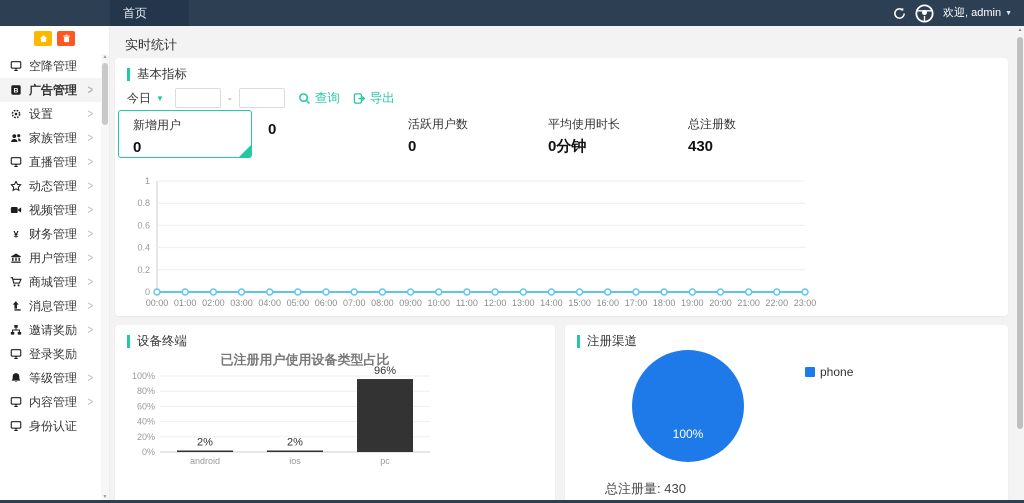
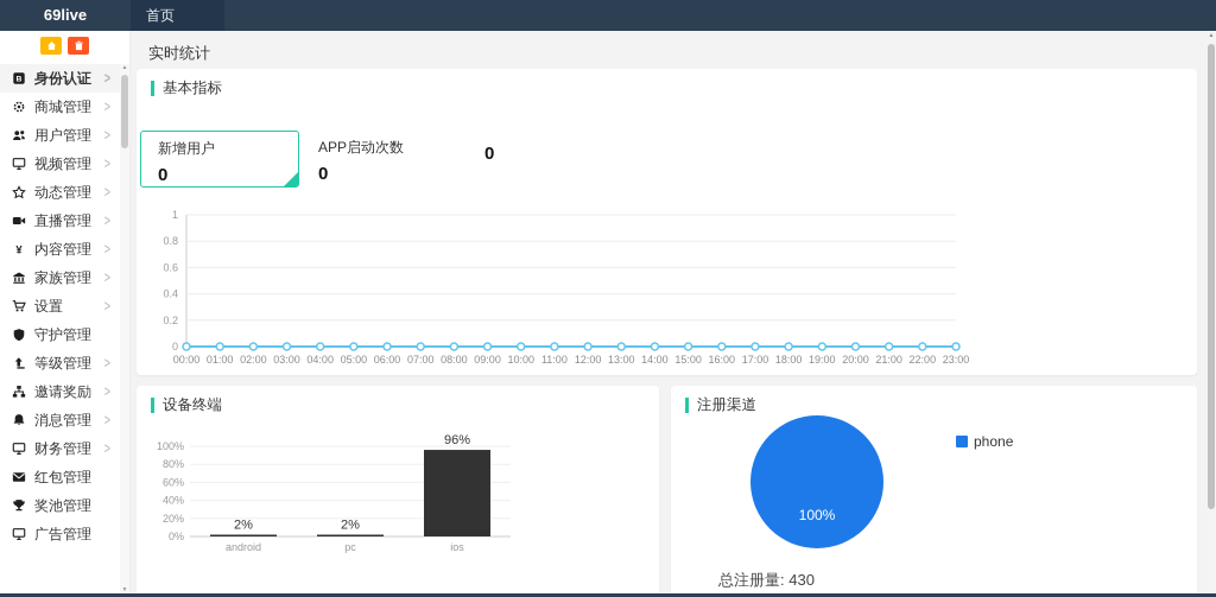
+ 69live
  首页
- 欢迎, admin
- 空降管理
- 广告管理
+ 身份认证
  >
- 设置
+ 商城管理
  >
- 家族管理
+ 用户管理
  >
- 直播管理
+ 视频管理
  >
  动态管理
  >
- 视频管理
+ 直播管理
  >
- 财务管理
+ 内容管理
  >
- 用户管理
+ 家族管理
  >
- 商城管理
+ 设置
  >
+ 守护管理
- 消息管理
+ 等级管理
  >
  邀请奖励
  >
- 登录奖励
- 等级管理
+ 消息管理
  >
- 内容管理
+ 财务管理
  >
+ 红包管理
+ 奖池管理
- 身份认证
+ 广告管理
  实时统计
  基本指标
- 今日
- ▼
- -
- 查询
- 导出
  新增用户
  0
+ APP启动次数
  0
- 活跃用户数
  0
- 平均使用时长
- 0分钟
- 总注册数
- 430
  0
  0.2
  0.4
  0.6
  0.8
  1
  00:00
  01:00
  02:00
  03:00
  04:00
  05:00
  06:00
  07:00
  08:00
  09:00
  10:00
  11:00
  12:00
  13:00
  14:00
  15:00
  16:00
  17:00
  18:00
  19:00
  20:00
  21:00
  22:00
  23:00
  设备终端
- 已注册用户使用设备类型占比
  0%
  20%
  40%
  60%
  80%
  100%
  2%
  android
  2%
- ios
+ pc
  96%
- pc
+ ios
  注册渠道
  100%
  phone
  总注册量: 430
